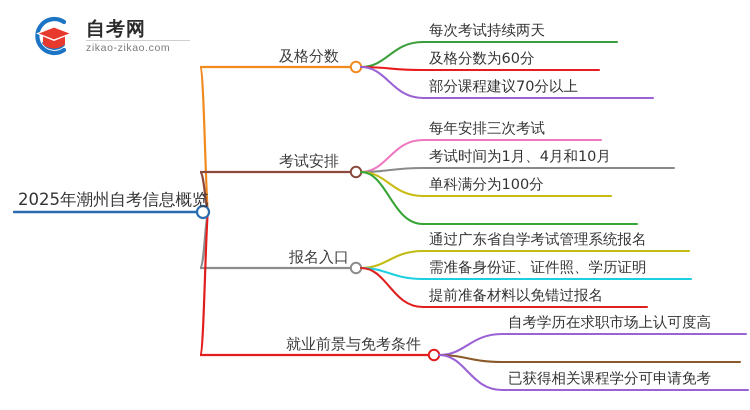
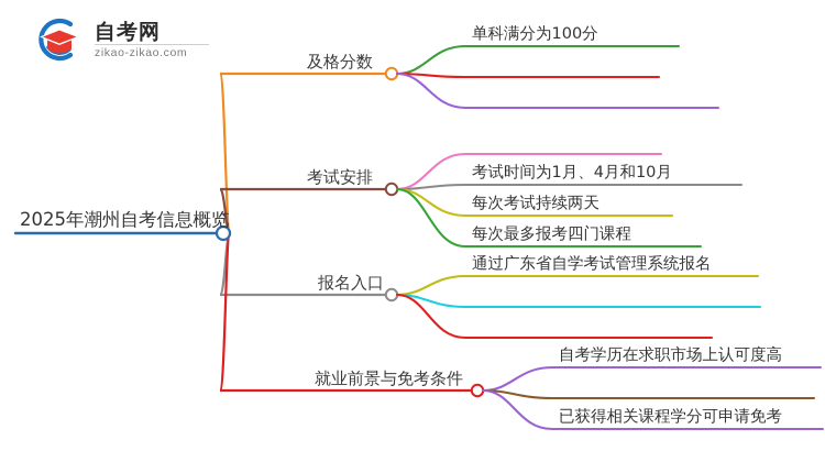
  自考网
  zikao-zikao.com
  2025年潮州自考信息概览
  及格分数
  考试安排
  报名入口
  就业前景与免考条件
- 每次考试持续两天
+ 单科满分为100分
- 及格分数为60分
- 部分课程建议70分以上
- 每年安排三次考试
  考试时间为1月、4月和10月
- 单科满分为100分
+ 每次考试持续两天
+ 每次最多报考四门课程
  通过广东省自学考试管理系统报名
- 需准备身份证、证件照、学历证明
- 提前准备材料以免错过报名
  自考学历在求职市场上认可度高
  已获得相关课程学分可申请免考
